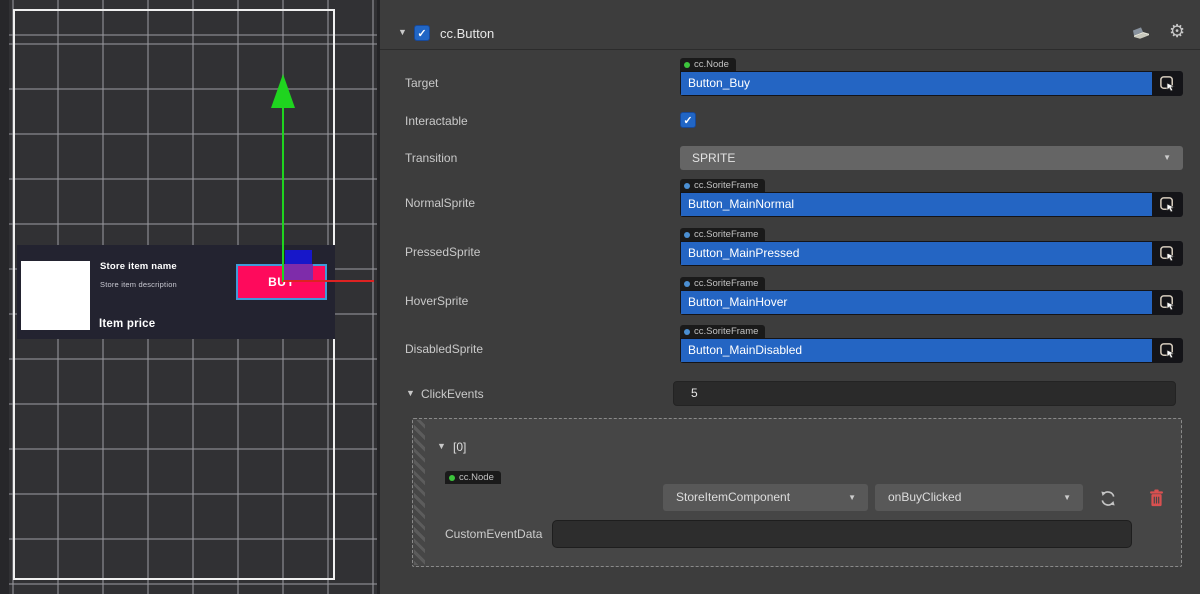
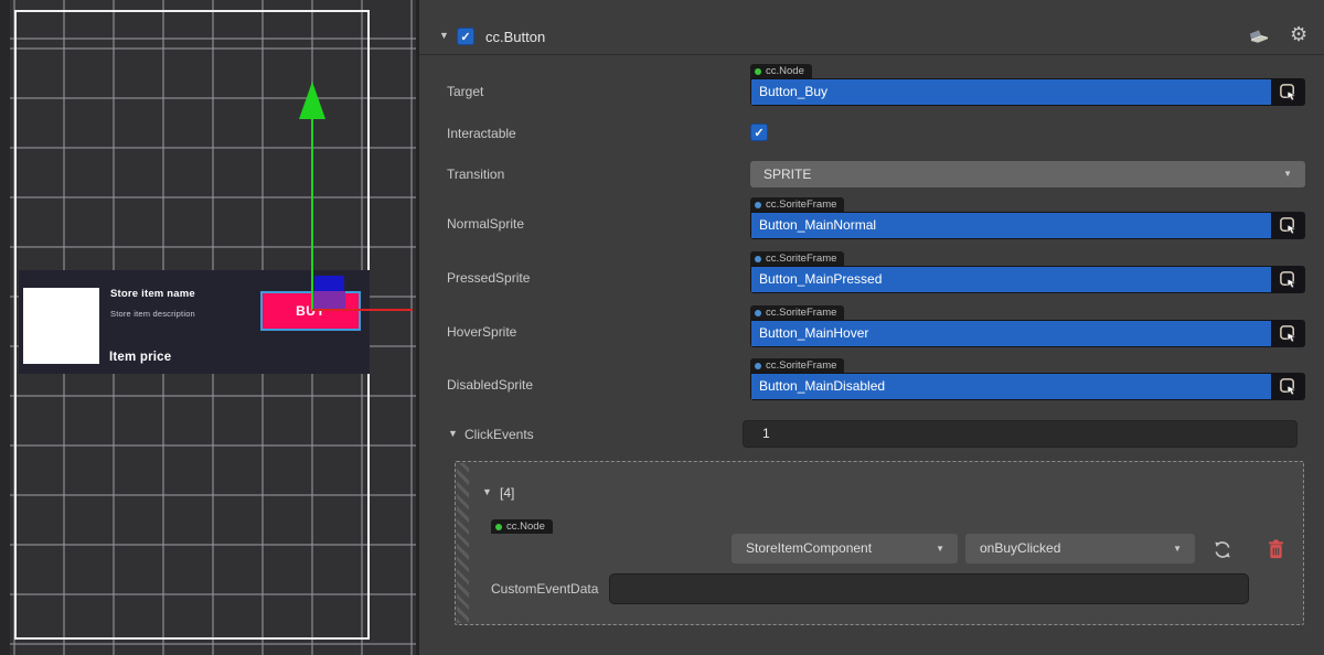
  Store item name
  Store item description
  Item price
  BUY
  ▼
  ✓
  cc.Button
  ⚙
  Target
  cc.Node
  Button_Buy
  Interactable
  ✓
  Transition
  SPRITE
  ▼
  NormalSprite
  cc.SoriteFrame
  Button_MainNormal
  PressedSprite
  cc.SoriteFrame
  Button_MainPressed
  HoverSprite
  cc.SoriteFrame
  Button_MainHover
  DisabledSprite
  cc.SoriteFrame
  Button_MainDisabled
  ▼
  ClickEvents
- 5
+ 1
  ▼
- [0]
+ [4]
  cc.Node
  StoreItemComponent
  ▼
  onBuyClicked
  ▼
  CustomEventData
